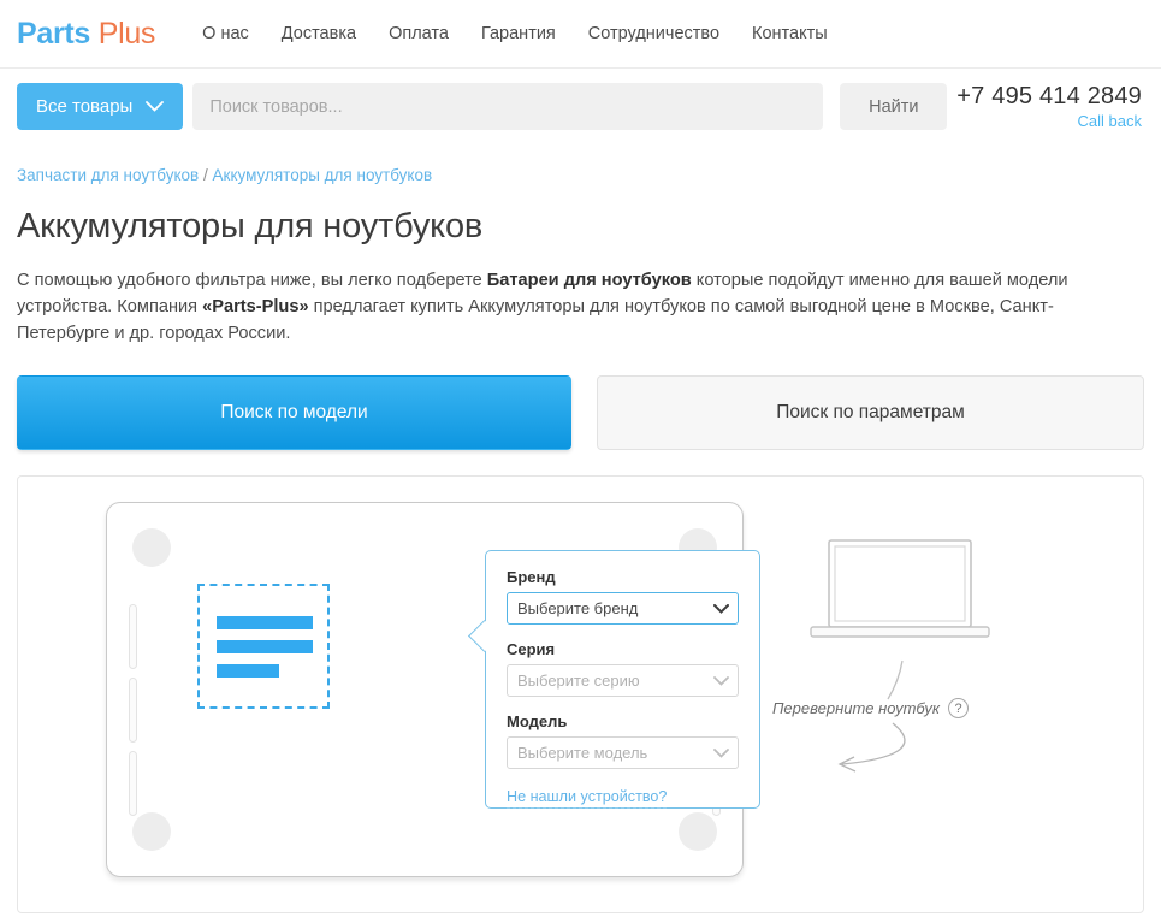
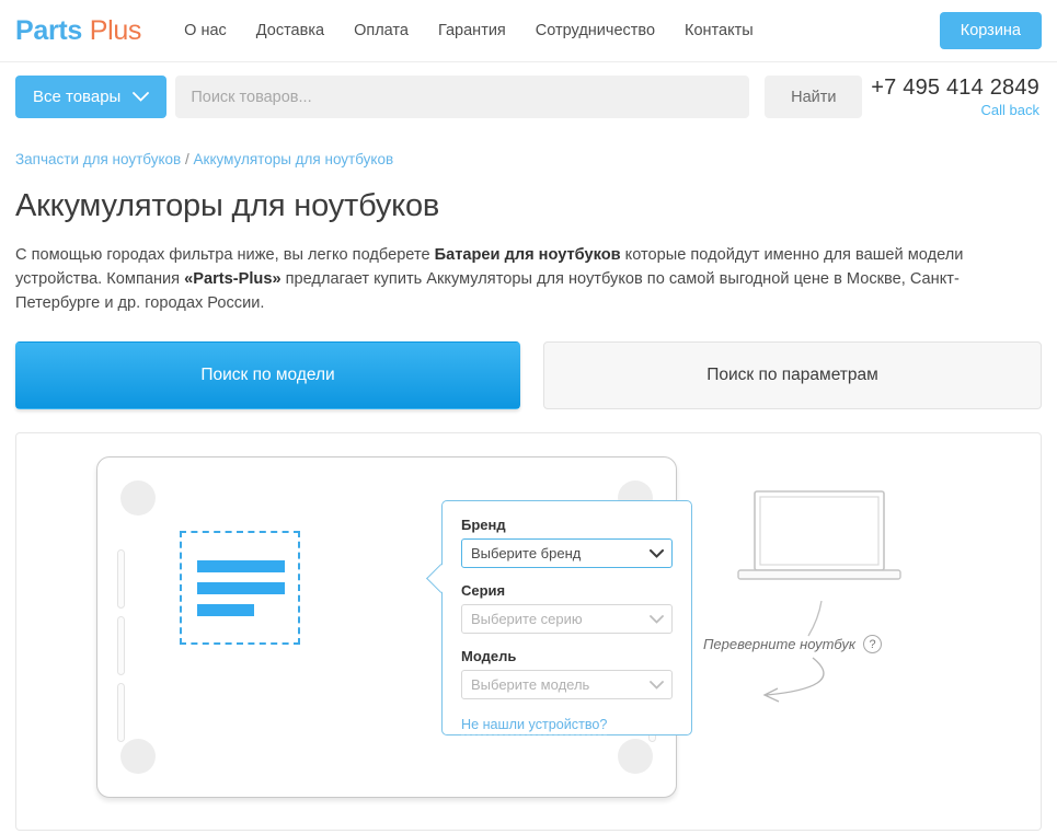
  Parts Plus
  О нас
  Доставка
  Оплата
  Гарантия
  Сотрудничество
  Контакты
+ Корзина
  Все товары
  Поиск товаров...
  Найти
  +7 495 414 2849
  Call back
  Запчасти для ноутбуков / Аккумуляторы для ноутбуков
  Аккумуляторы для ноутбуков
- С помощью удобного фильтра ниже, вы легко подберете Батареи для ноутбуков которые подойдут именно для вашей модели устройства. Компания «Parts-Plus» предлагает купить Аккумуляторы для ноутбуков по самой выгодной цене в Москве, Санкт-Петербурге и др. городах России.
+ С помощью городах фильтра ниже, вы легко подберете Батареи для ноутбуков которые подойдут именно для вашей модели устройства. Компания «Parts-Plus» предлагает купить Аккумуляторы для ноутбуков по самой выгодной цене в Москве, Санкт-Петербурге и др. городах России.
  Поиск по модели
  Поиск по параметрам
  Бренд
  Выберите бренд
  Серия
  Выберите серию
  Модель
  Выберите модель
  Не нашли устройство?
  Переверните ноутбук
  ?
